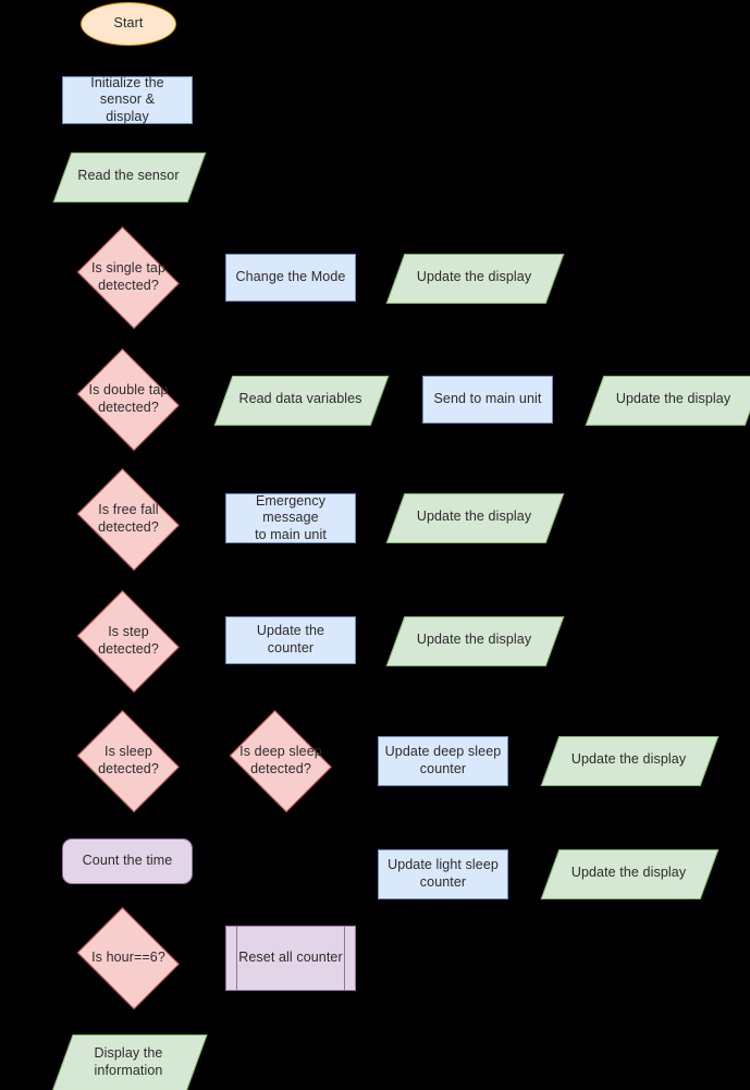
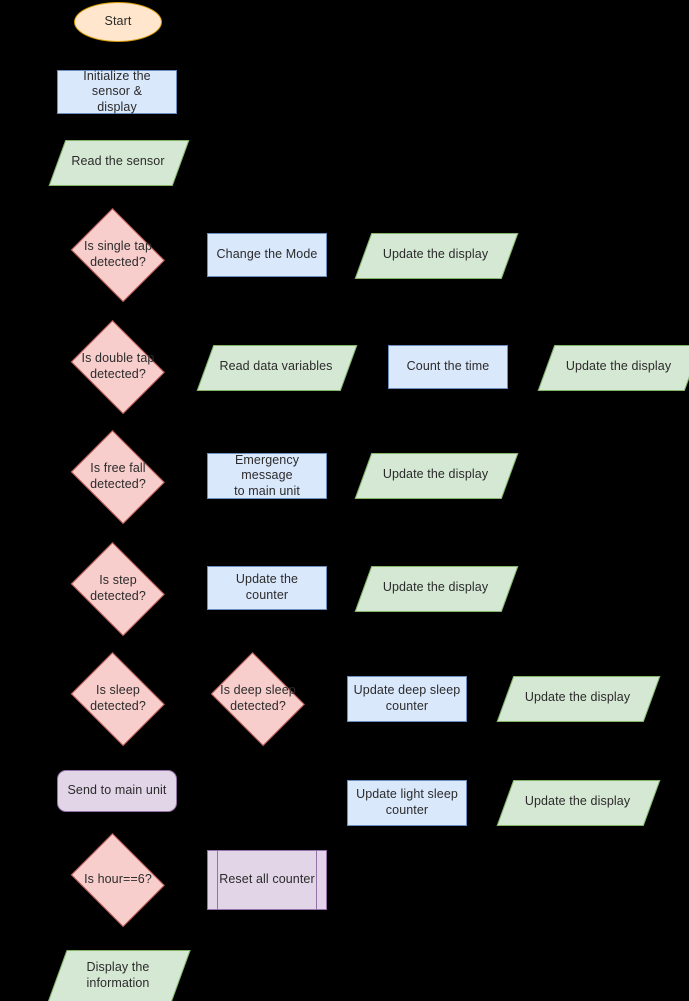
  Start
  Initialize the sensor &
  display
  Read the sensor
  Is single tap
  detected?
  Change the Mode
  Update the display
  Is double tap
  detected?
  Read data variables
- Send to main unit
+ Count the time
  Update the display
  Is free fall
  detected?
  Emergency message
  to main unit
  Update the display
  Is step
  detected?
  Update the counter
  Update the display
  Is sleep
  detected?
  Is deep sleep
  detected?
  Update deep sleep
  counter
  Update the display
- Count the time
+ Send to main unit
  Update light sleep
  counter
  Update the display
  Is hour==6?
  Reset all counter
  Display the
  information
